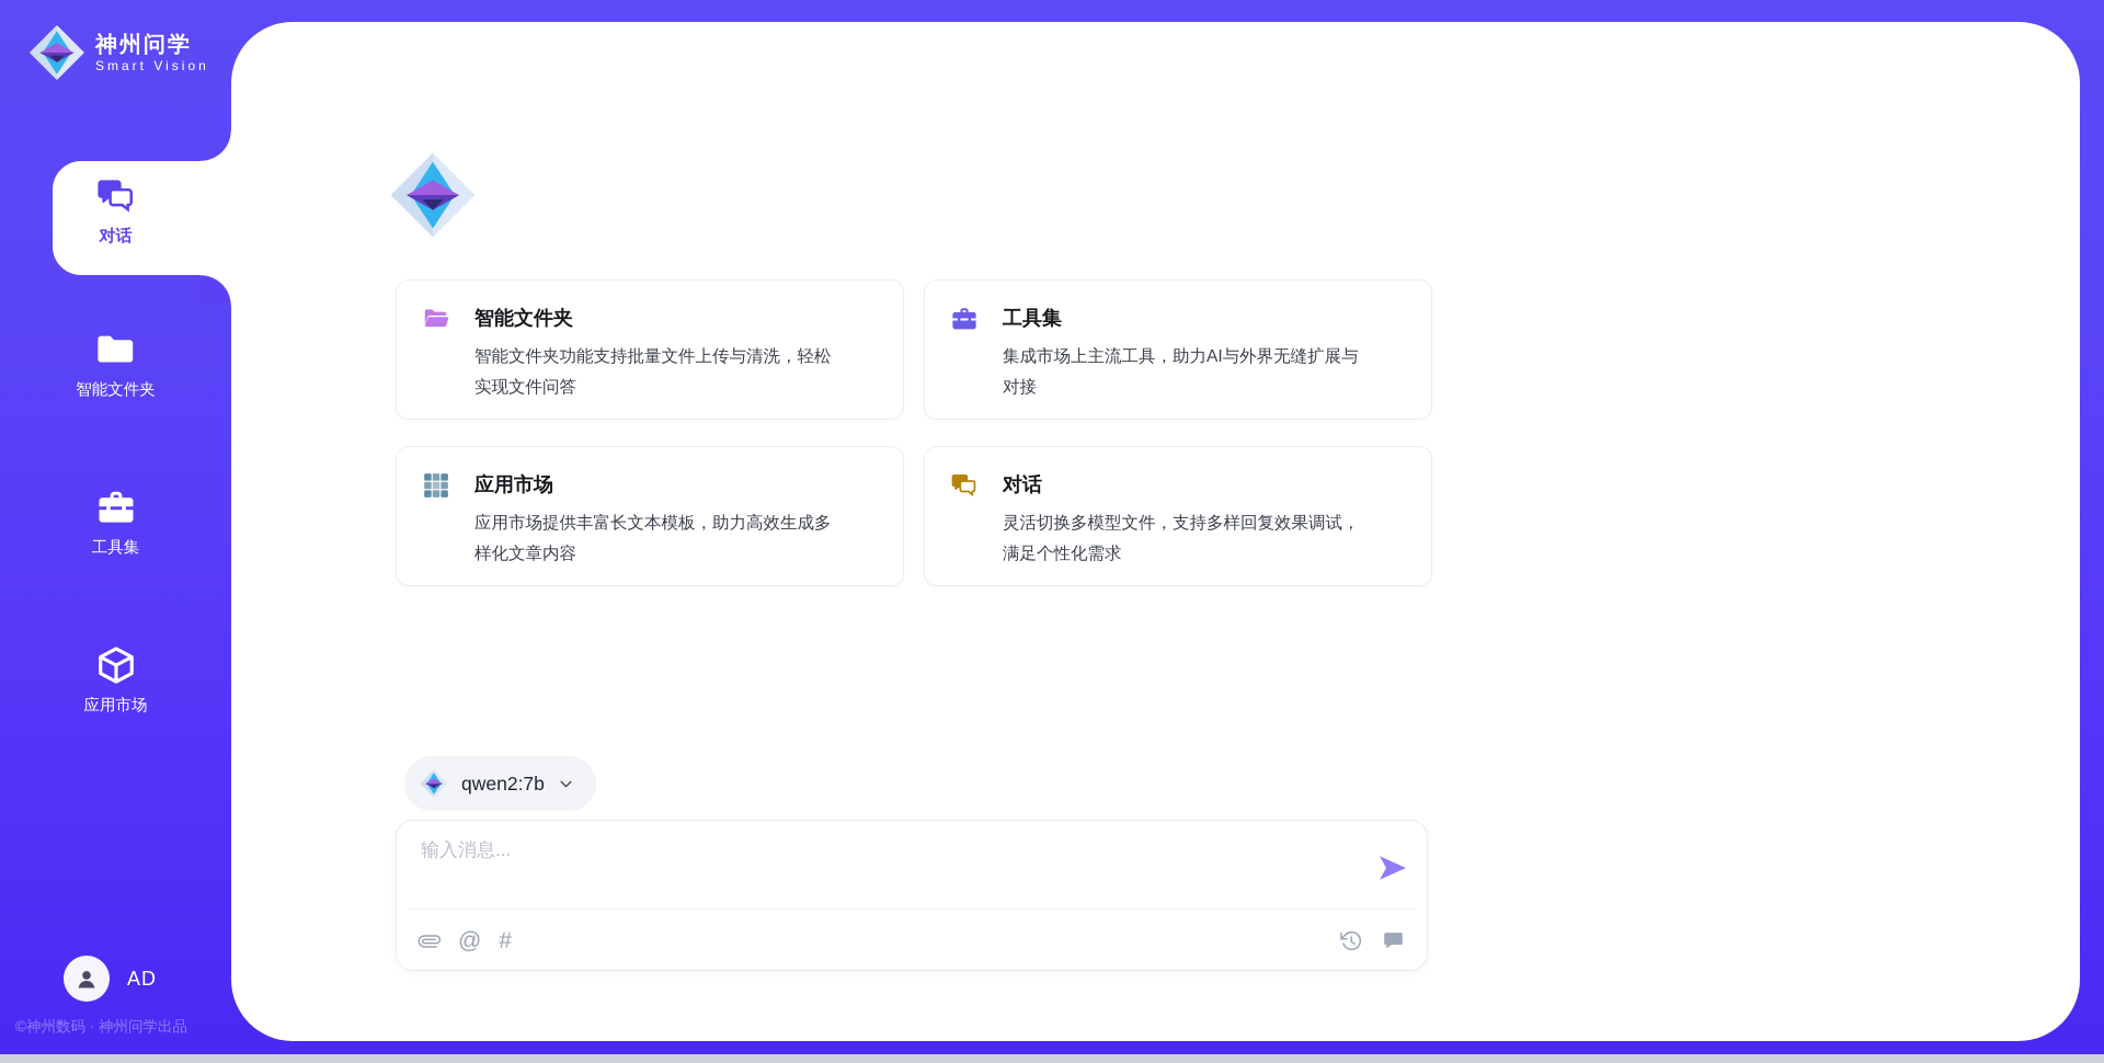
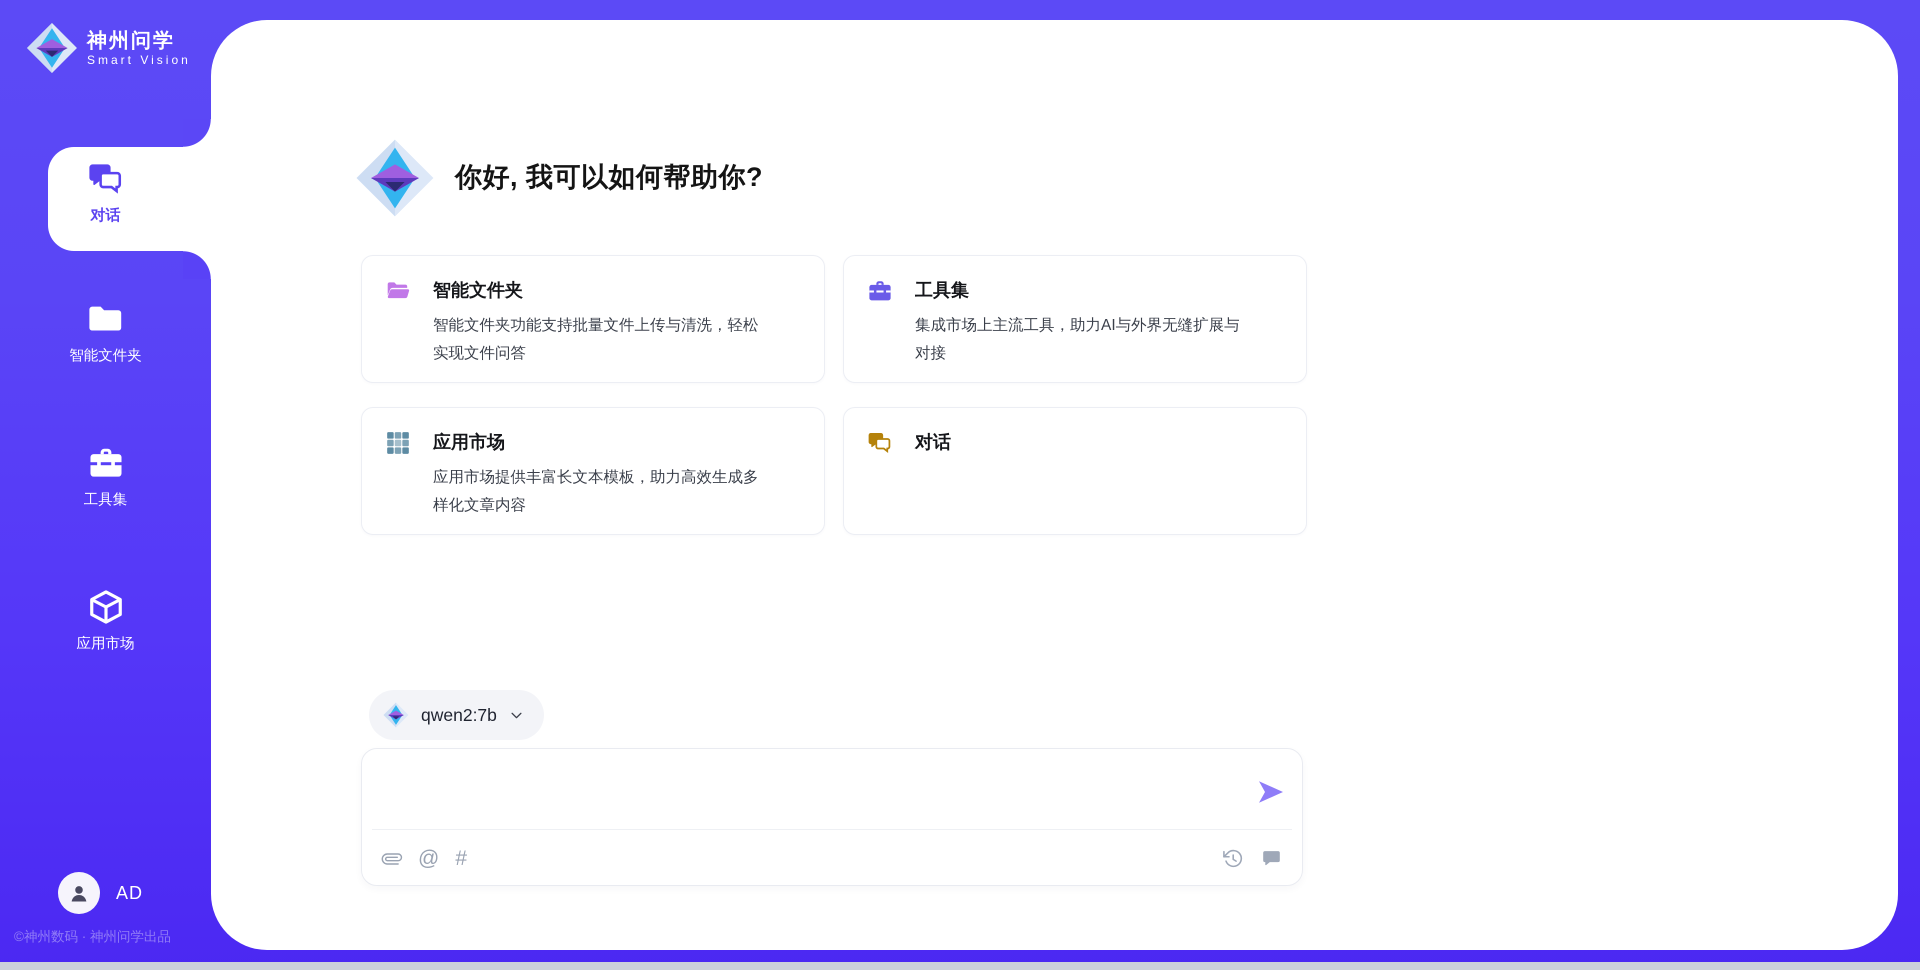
  神州问学
  Smart Vision
  对话
  智能文件夹
  工具集
  应用市场
  AD
  ©神州数码 · 神州问学出品
+ 你好, 我可以如何帮助你?
  智能文件夹
  智能文件夹功能支持批量文件上传与清洗，轻松实现文件问答
  工具集
  集成市场上主流工具，助力AI与外界无缝扩展与对接
  应用市场
  应用市场提供丰富长文本模板，助力高效生成多样化文章内容
  对话
- 灵活切换多模型文件，支持多样回复效果调试，满足个性化需求
  qwen2:7b
- 输入消息...
  @
  #
